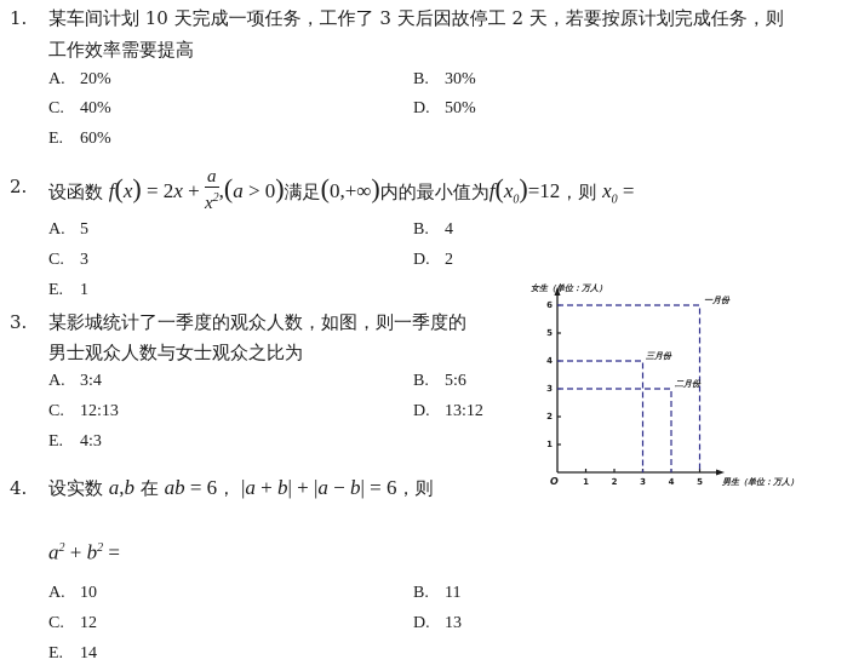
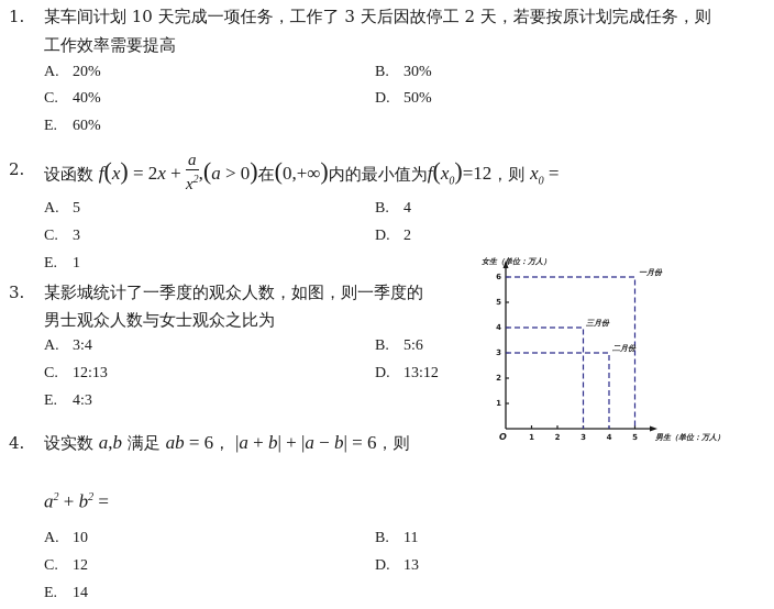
  1.
  某车间计划 10 天完成一项任务，工作了 3 天后因故停工 2 天，若要按原计划完成任务，则
  工作效率需要提高
  A. 20%
  B. 30%
  C. 40%
  D. 50%
  E. 60%
  2.
  设函数 f(x) = 2x +
  a
  x2
- ,(a > 0)满足(0,+∞)内的最小值为f(x0)=12，则 x0 =
+ ,(a > 0)在(0,+∞)内的最小值为f(x0)=12，则 x0 =
  A. 5
  B. 4
  C. 3
  D. 2
  E. 1
  3.
  某影城统计了一季度的观众人数，如图，则一季度的
  男士观众人数与女士观众之比为
  A. 3:4
  B. 5:6
  C. 12:13
  D. 13:12
  E. 4:3
  1
  2
  3
  4
  5
  6
  1
  2
  3
  4
  5
  O
  女生（单位：万人）
  男生（单位：万人）
  一月份
  二月份
  三月份
  4.
- 设实数 a,b 在 ab = 6， |a + b| + |a − b| = 6，则
+ 设实数 a,b 满足 ab = 6， |a + b| + |a − b| = 6，则
  a2 + b2 =
  A. 10
  B. 11
  C. 12
  D. 13
  E. 14
